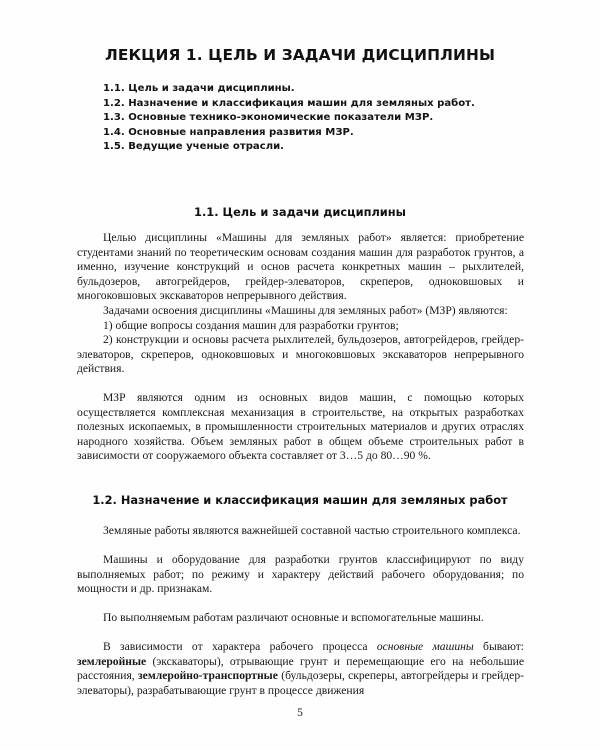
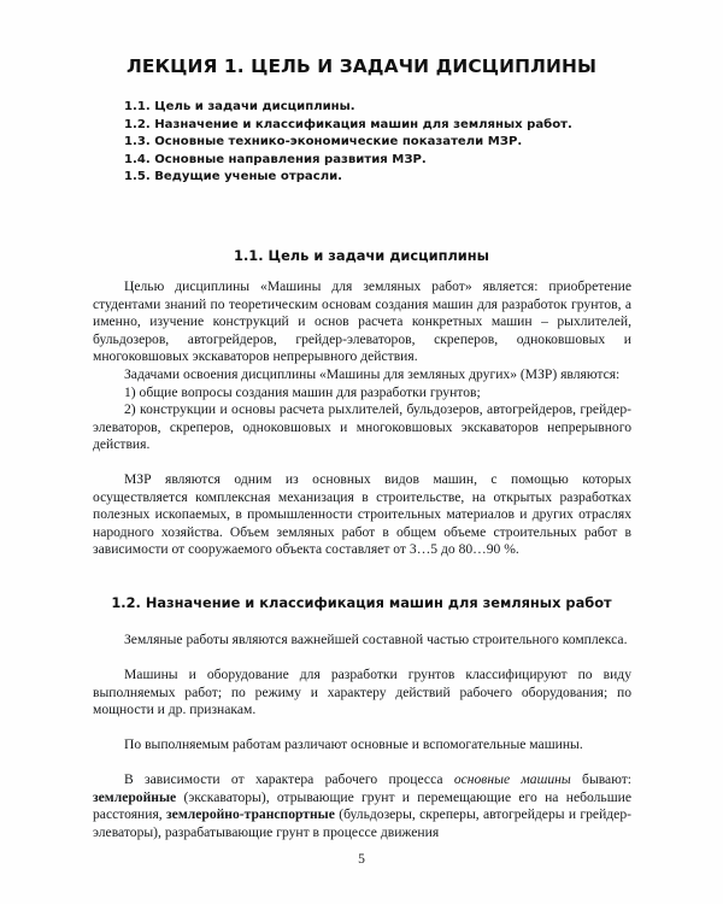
  ЛЕКЦИЯ 1. ЦЕЛЬ И ЗАДАЧИ ДИСЦИПЛИНЫ
  1.1. Цель и задачи дисциплины.
  1.2. Назначение и классификация машин для земляных работ.
  1.3. Основные технико-экономические показатели МЗР.
  1.4. Основные направления развития МЗР.
  1.5. Ведущие ученые отрасли.
  1.1. Цель и задачи дисциплины
  Целью дисциплины «Машины для земляных работ» является: приобретение студентами знаний по теоретическим основам создания машин для разработок грунтов, а именно, изучение конструкций и основ расчета конкретных машин – рыхлителей, бульдозеров, автогрейдеров, грейдер-элеваторов, скреперов, одноковшовых и многоковшовых экскаваторов непрерывного действия.
- Задачами освоения дисциплины «Машины для земляных работ» (МЗР) являются:
+ Задачами освоения дисциплины «Машины для земляных других» (МЗР) являются:
  1) общие вопросы создания машин для разработки грунтов;
  2) конструкции и основы расчета рыхлителей, бульдозеров, автогрейдеров, грейдер-элеваторов, скреперов, одноковшовых и многоковшовых экскаваторов непрерывного действия.
  МЗР являются одним из основных видов машин, с помощью которых осуществляется комплексная механизация в строительстве, на открытых разработках полезных ископаемых, в промышленности строительных материалов и других отраслях народного хозяйства. Объем земляных работ в общем объеме строительных работ в зависимости от сооружаемого объекта составляет от 3…5 до 80…90 %.
  1.2. Назначение и классификация машин для земляных работ
  Земляные работы являются важнейшей составной частью строительного комплекса.
  Машины и оборудование для разработки грунтов классифицируют по виду выполняемых работ; по режиму и характеру действий рабочего оборудования; по мощности и др. признакам.
  По выполняемым работам различают основные и вспомогательные машины.
  В зависимости от характера рабочего процесса основные машины бывают: землеройные (экскаваторы), отрывающие грунт и перемещающие его на небольшие расстояния, землеройно-транспортные (бульдозеры, скреперы, автогрейдеры и грейдер-элеваторы), разрабатывающие грунт в процессе движения
  5
